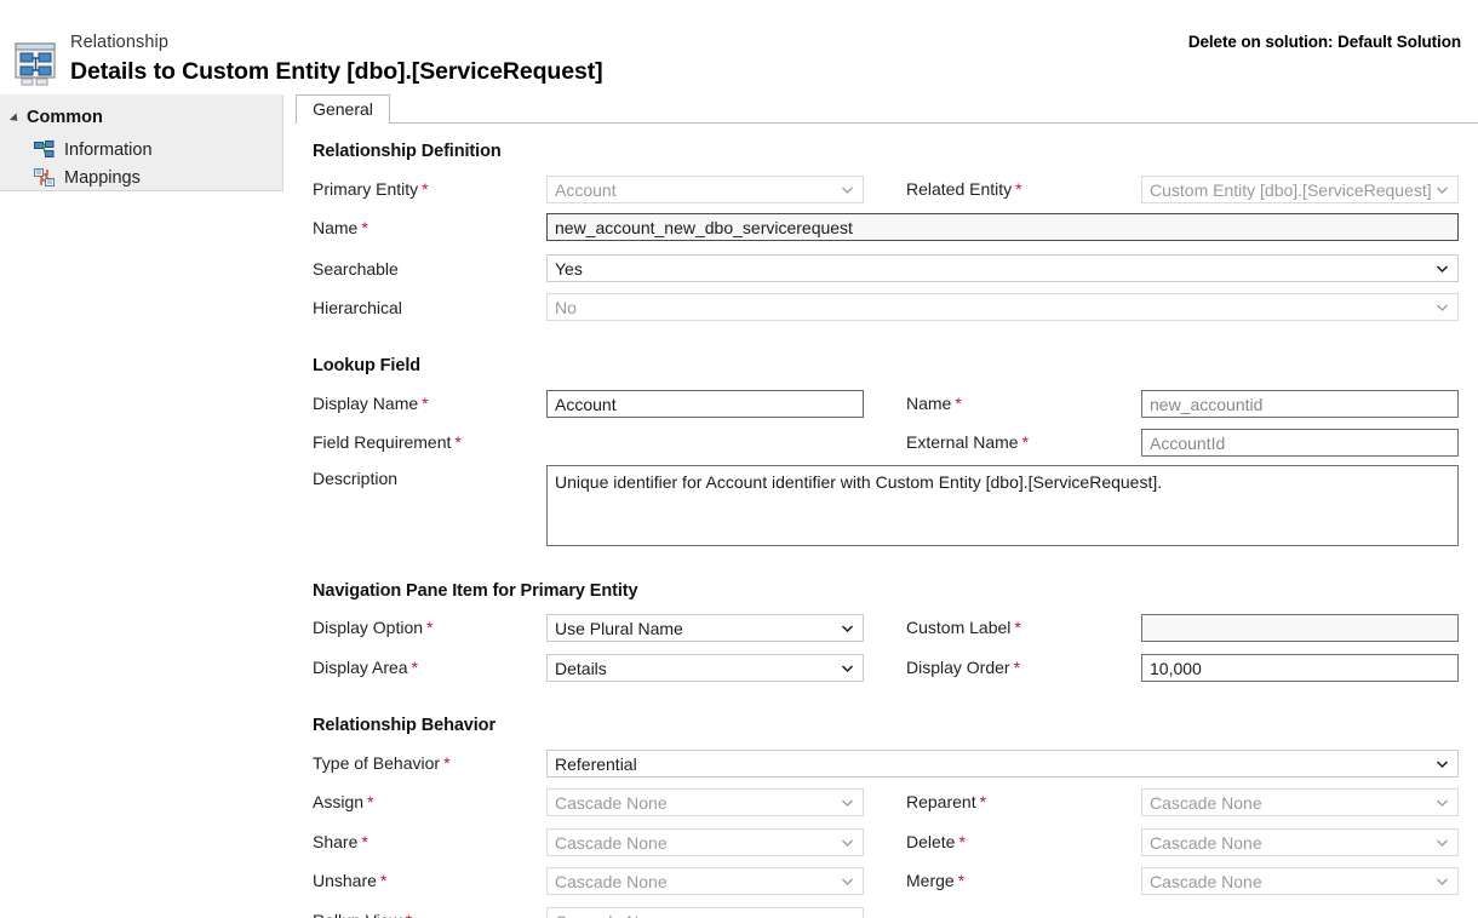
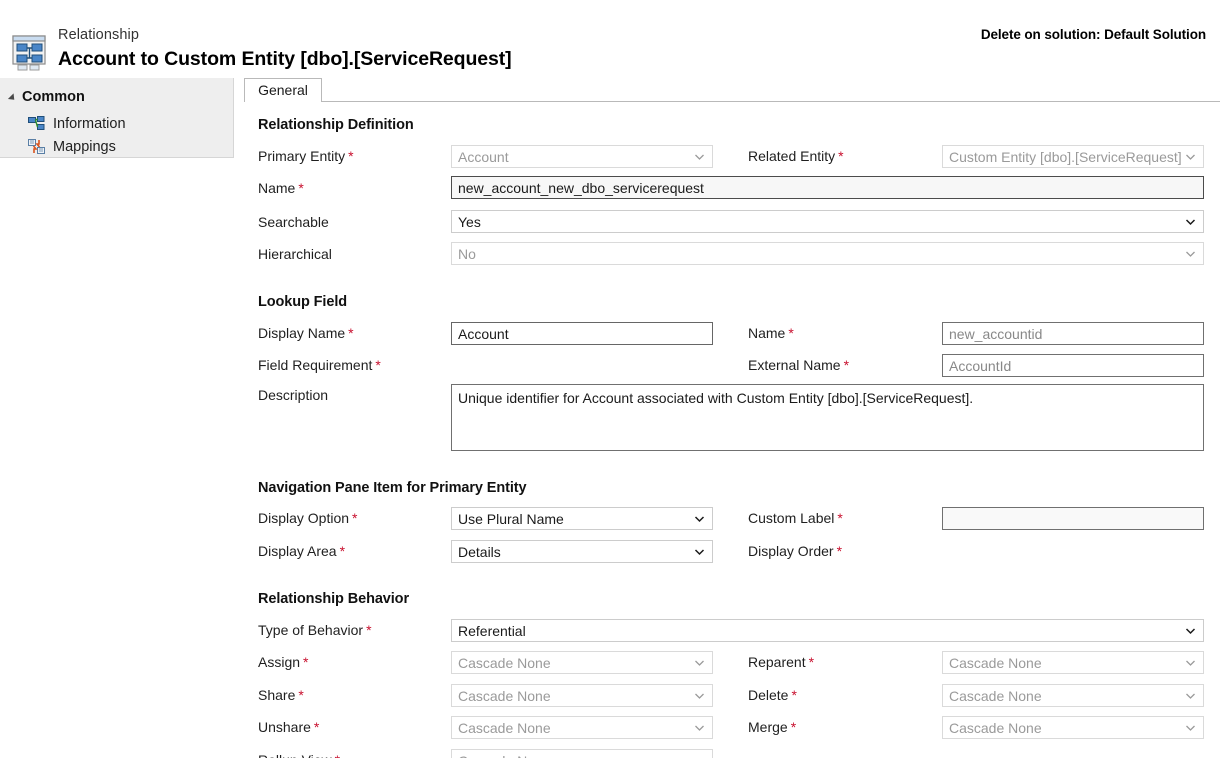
  Relationship
- Details to Custom Entity [dbo].[ServiceRequest]
+ Account to Custom Entity [dbo].[ServiceRequest]
  Delete on solution: Default Solution
  Common
  Information
  Mappings
  General
  Relationship Definition
  Primary Entity *
  Account
  Related Entity *
  Custom Entity [dbo].[ServiceRequest]
  Name *
  new_account_new_dbo_servicerequest
  Searchable
  Yes
  Hierarchical
  No
  Lookup Field
  Display Name *
  Account
  Name *
  new_accountid
  Field Requirement *
  External Name *
  AccountId
  Description
- Unique identifier for Account identifier with Custom Entity [dbo].[ServiceRequest].
+ Unique identifier for Account associated with Custom Entity [dbo].[ServiceRequest].
  Navigation Pane Item for Primary Entity
  Display Option *
  Use Plural Name
  Custom Label *
  Display Area *
  Details
  Display Order *
- 10,000
  Relationship Behavior
  Type of Behavior *
  Referential
  Assign *
  Cascade None
  Reparent *
  Cascade None
  Share *
  Cascade None
  Delete *
  Cascade None
  Unshare *
  Cascade None
  Merge *
  Cascade None
